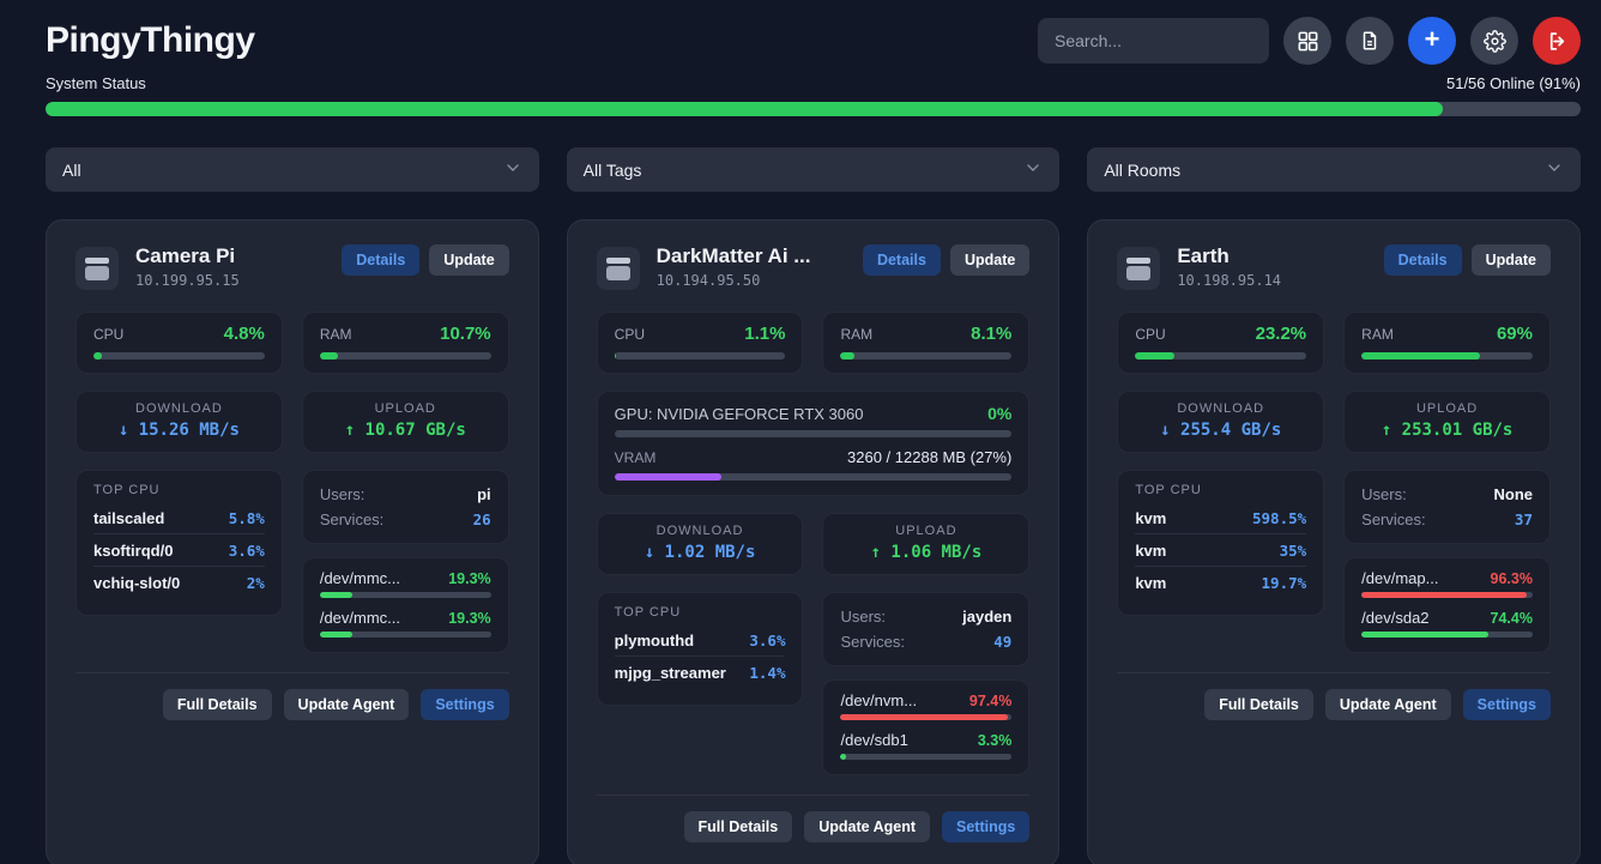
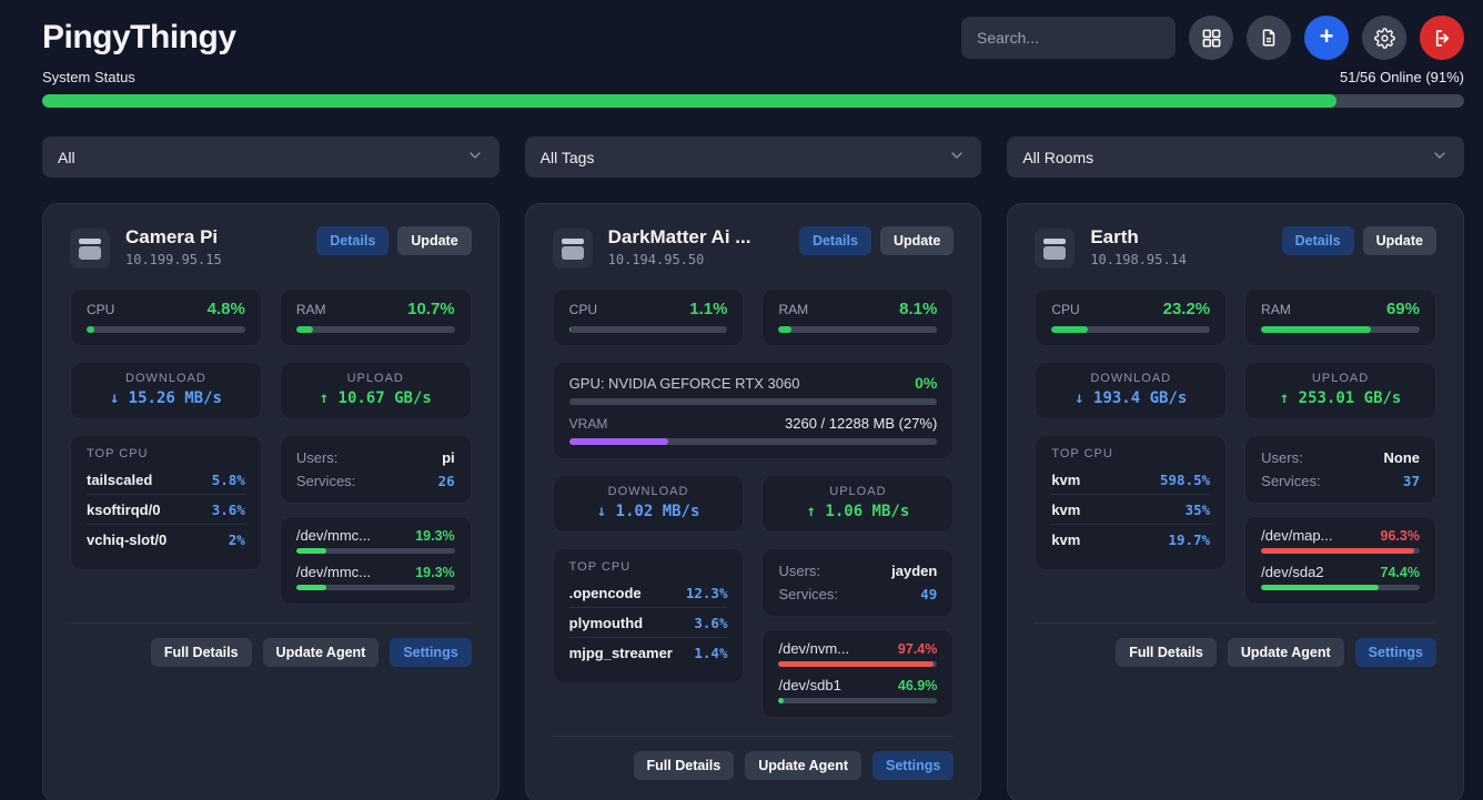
  PingyThingy
  Search...
  +
  System Status
  51/56 Online (91%)
  All
  All Tags
  All Rooms
  Camera Pi
  10.199.95.15
  Details
  Update
  CPU
  4.8%
  RAM
  10.7%
  DOWNLOAD
  ↓ 15.26 MB/s
  UPLOAD
  ↑ 10.67 GB/s
  TOP CPU
  tailscaled
  5.8%
  ksoftirqd/0
  3.6%
  vchiq-slot/0
  2%
  Users:
  pi
  Services:
  26
  /dev/mmc...
  19.3%
  /dev/mmc...
  19.3%
  Full Details
  Update Agent
  Settings
  DarkMatter Ai ...
  10.194.95.50
  Details
  Update
  CPU
  1.1%
  RAM
  8.1%
  GPU: NVIDIA GEFORCE RTX 3060
  0%
  VRAM
  3260 / 12288 MB (27%)
  DOWNLOAD
  ↓ 1.02 MB/s
  UPLOAD
  ↑ 1.06 MB/s
  TOP CPU
+ .opencode
+ 12.3%
  plymouthd
  3.6%
  mjpg_streamer
  1.4%
  Users:
  jayden
  Services:
  49
  /dev/nvm...
  97.4%
  /dev/sdb1
- 3.3%
+ 46.9%
  Full Details
  Update Agent
  Settings
  Earth
  10.198.95.14
  Details
  Update
  CPU
  23.2%
  RAM
  69%
  DOWNLOAD
- ↓ 255.4 GB/s
+ ↓ 193.4 GB/s
  UPLOAD
  ↑ 253.01 GB/s
  TOP CPU
  kvm
  598.5%
  kvm
  35%
  kvm
  19.7%
  Users:
  None
  Services:
  37
  /dev/map...
  96.3%
  /dev/sda2
  74.4%
  Full Details
  Update Agent
  Settings
